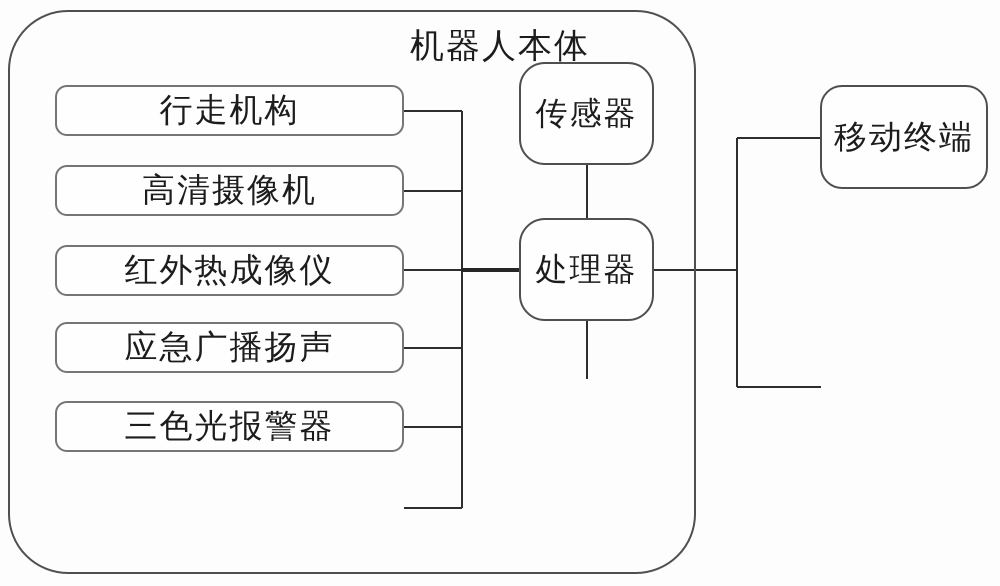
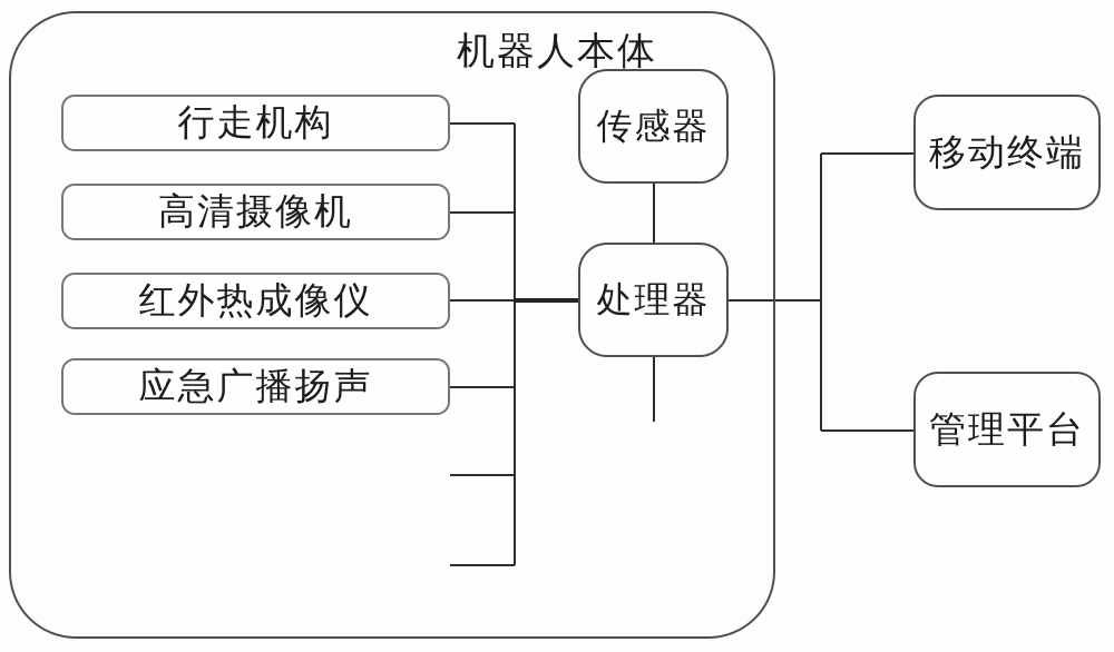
  机器人本体
  行走机构
  高清摄像机
  红外热成像仪
  应急广播扬声
- 三色光报警器
  传感器
  处理器
  移动终端
+ 管理平台
